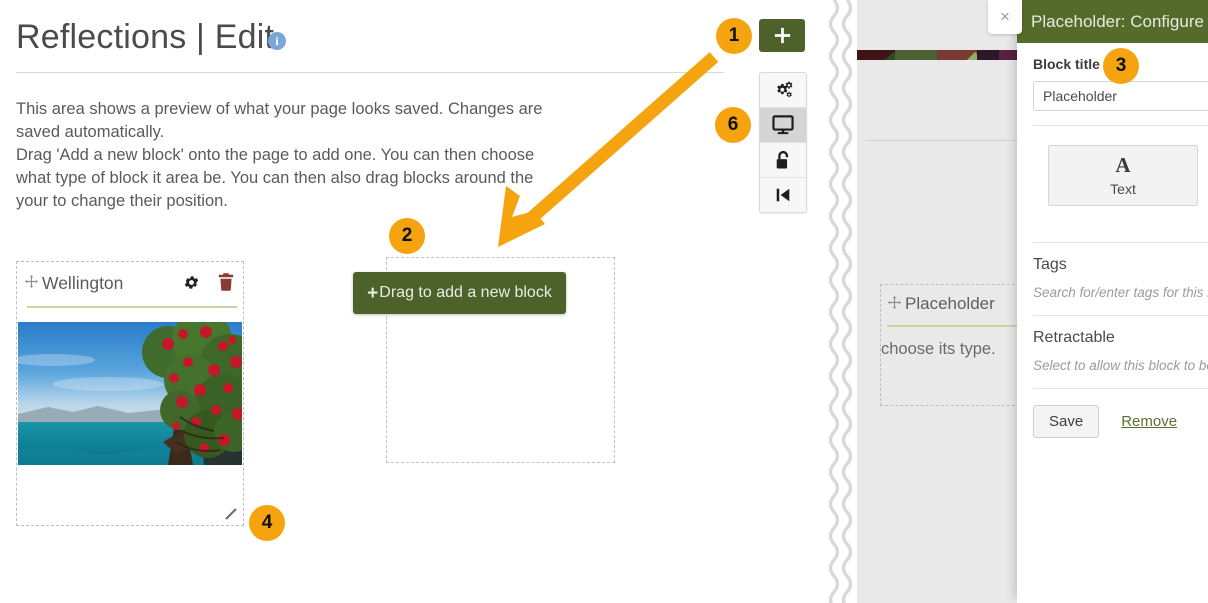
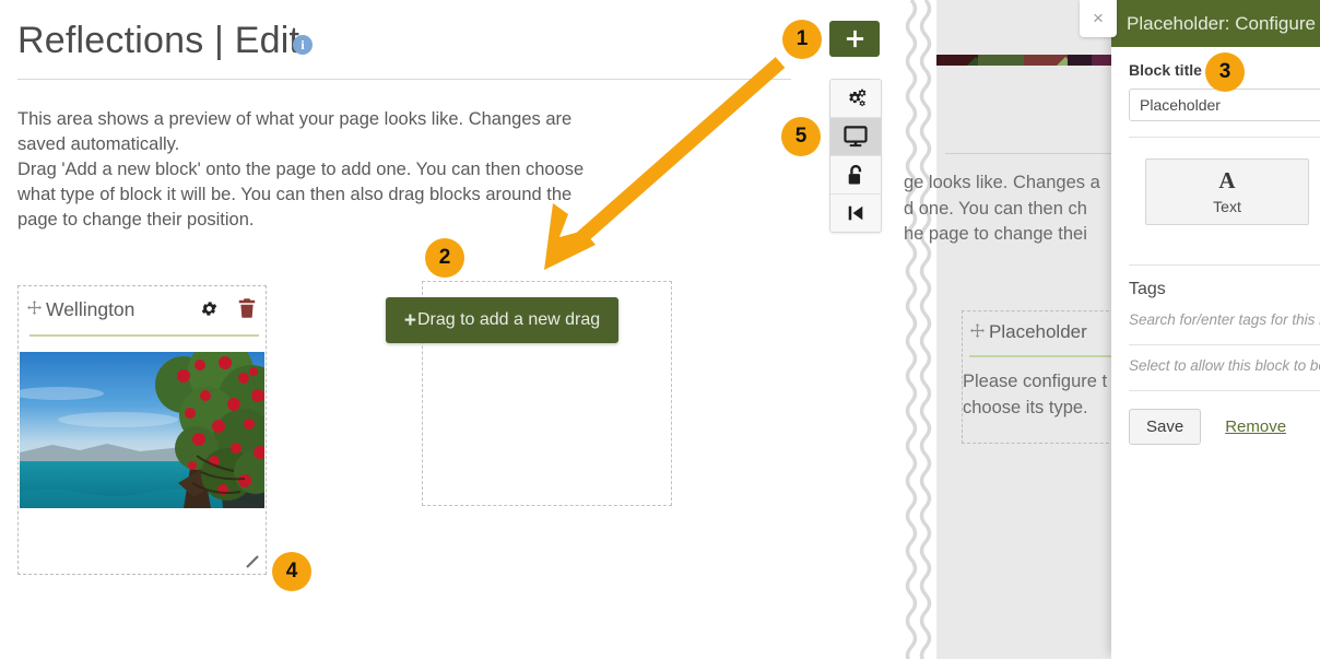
  Reflections | Edi
  i
- This area shows a preview of what your page looks saved. Changes are
+ This area shows a preview of what your page looks like. Changes are
  saved automatically.
  Drag 'Add a new block' onto the page to add one. You can then choose
- what type of block it area be. You can then also drag blocks around the
+ what type of block it will be. You can then also drag blocks around the
- your to change their position.
+ page to change their position.
  Wellington
  +
- Drag to add a new block
+ Drag to add a new drag
+ ge looks like. Changes a
+ d one. You can then ch
+ he page to change thei
  Placeholder
+ Please configure t
  choose its type.
  ×
  Placeholder: Configure
  Block title
  Placeholder
  A
  Text
  Tags
  Search for/enter tags for this
- Retractable
  Select to allow this block to b
  Save
  Remove
  1
  2
  3
  4
- 6
+ 5
